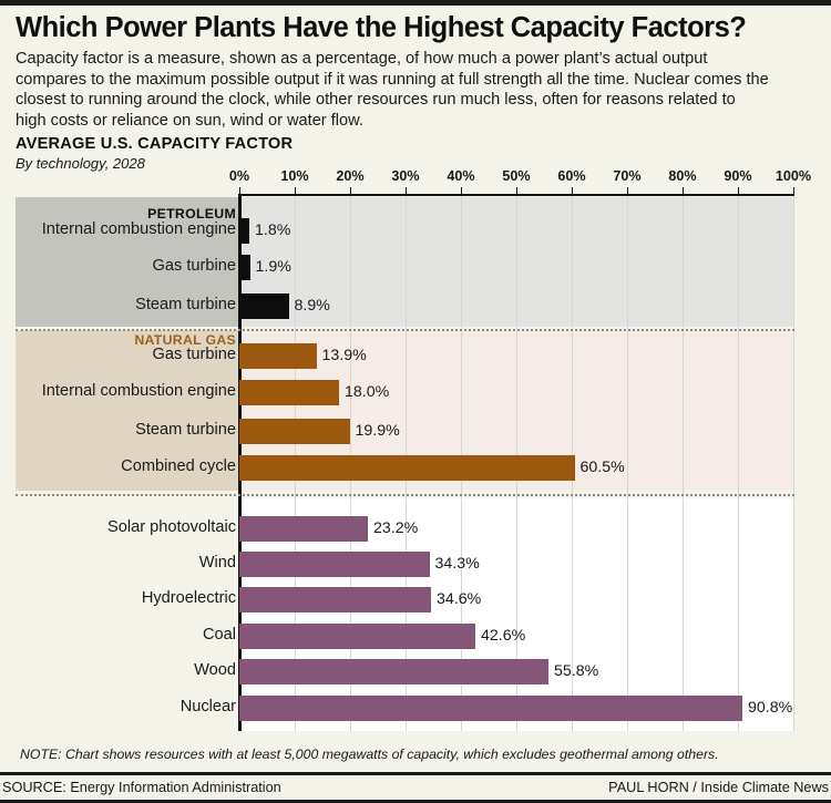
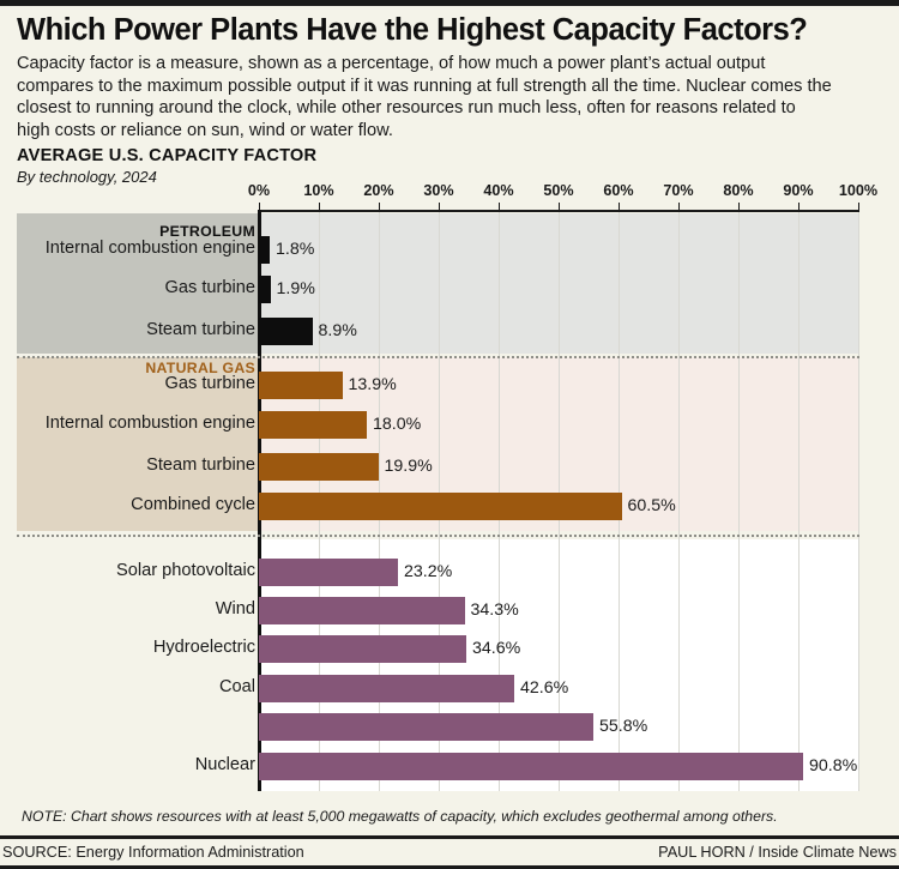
  Which Power Plants Have the Highest Capacity Factors?
  Capacity factor is a measure, shown as a percentage, of how much a power plant’s actual output compares to the maximum possible output if it was running at full strength all the time. Nuclear comes the closest to running around the clock, while other resources run much less, often for reasons related to high costs or reliance on sun, wind or water flow.
  AVERAGE U.S. CAPACITY FACTOR
- By technology, 2028
+ By technology, 2024
  0%
  10%
  20%
  30%
  40%
  50%
  60%
  70%
  80%
  90%
  100%
  Internal combustion engine
  1.8%
  Gas turbine
  1.9%
  Steam turbine
  8.9%
  Gas turbine
  13.9%
  Internal combustion engine
  18.0%
  Steam turbine
  19.9%
  Combined cycle
  60.5%
  Solar photovoltaic
  23.2%
  Wind
  34.3%
  Hydroelectric
  34.6%
  Coal
  42.6%
- Wood
  55.8%
  Nuclear
  90.8%
  PETROLEUM
  NATURAL GAS
  NOTE: Chart shows resources with at least 5,000 megawatts of capacity, which excludes geothermal among others.
  SOURCE: Energy Information Administration
  PAUL HORN / Inside Climate News
